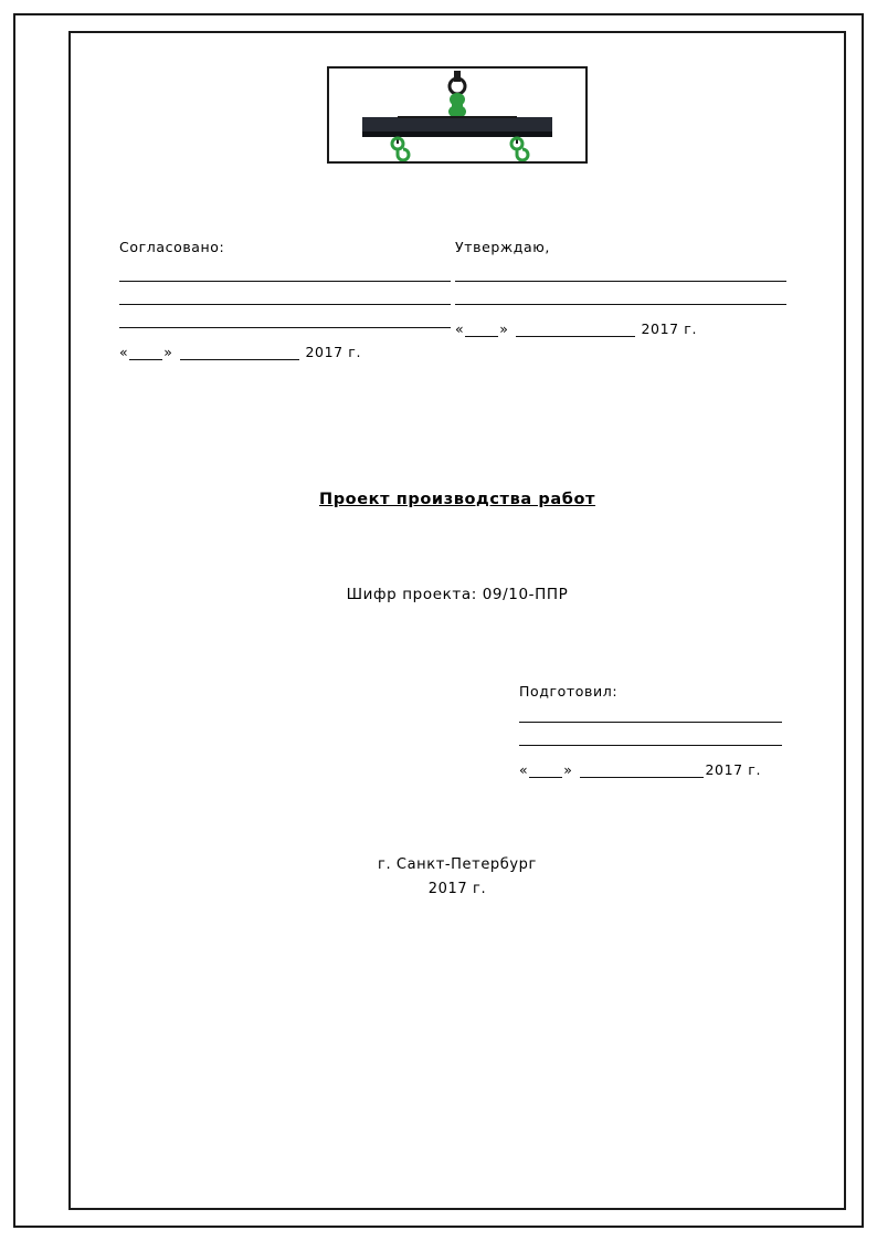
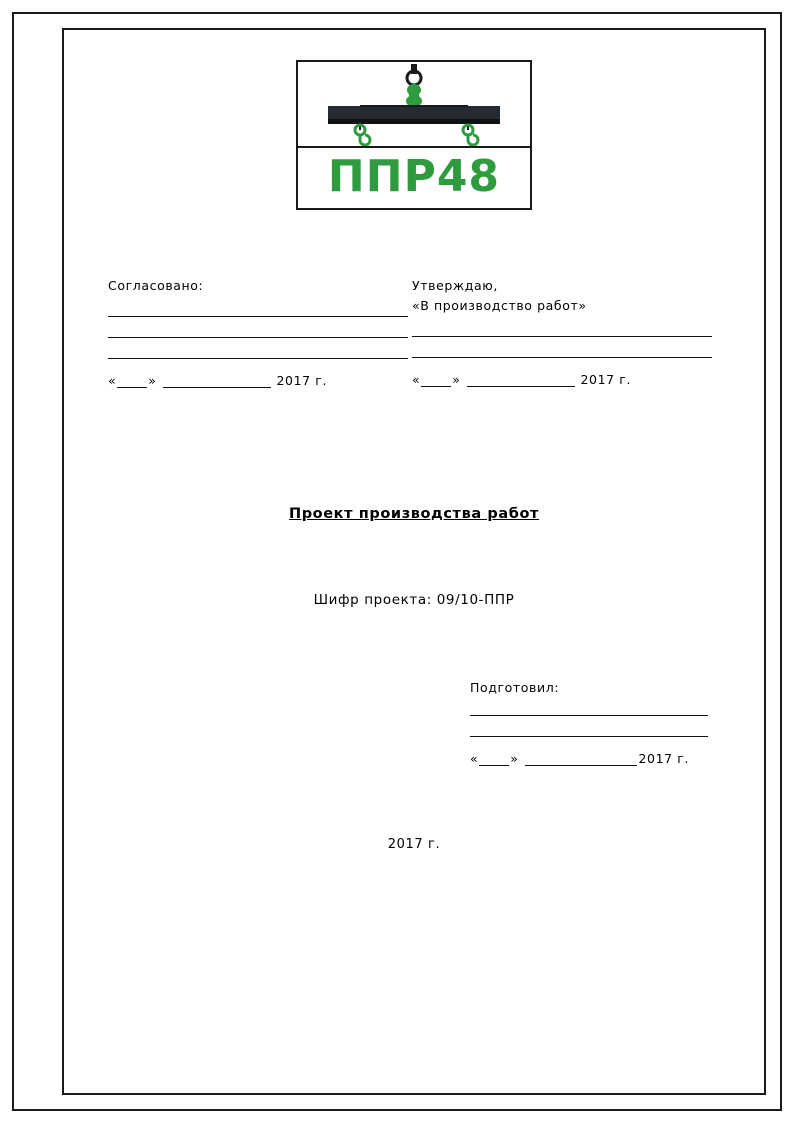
+ ППР48
  Согласовано:
  «
  »
  2017 г.
  Утверждаю,
+ «В производство работ»
  «
  »
  2017 г.
  Проект производства работ
  Шифр проекта: 09/10-ППР
  Подготовил:
  «
  »
  2017 г.
- г. Санкт-Петербург
  2017 г.
